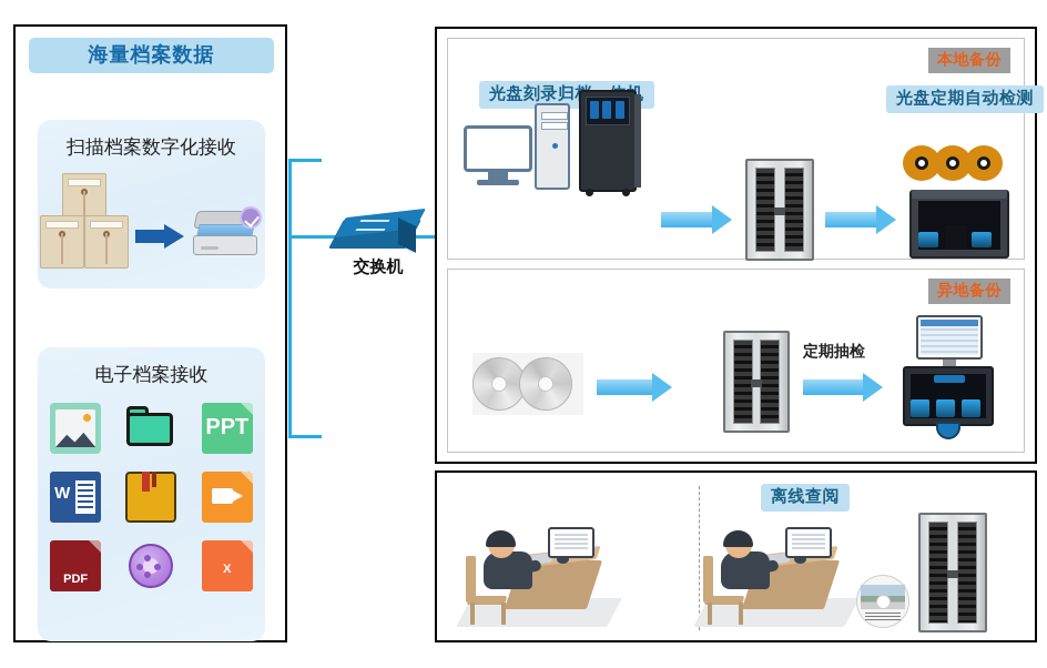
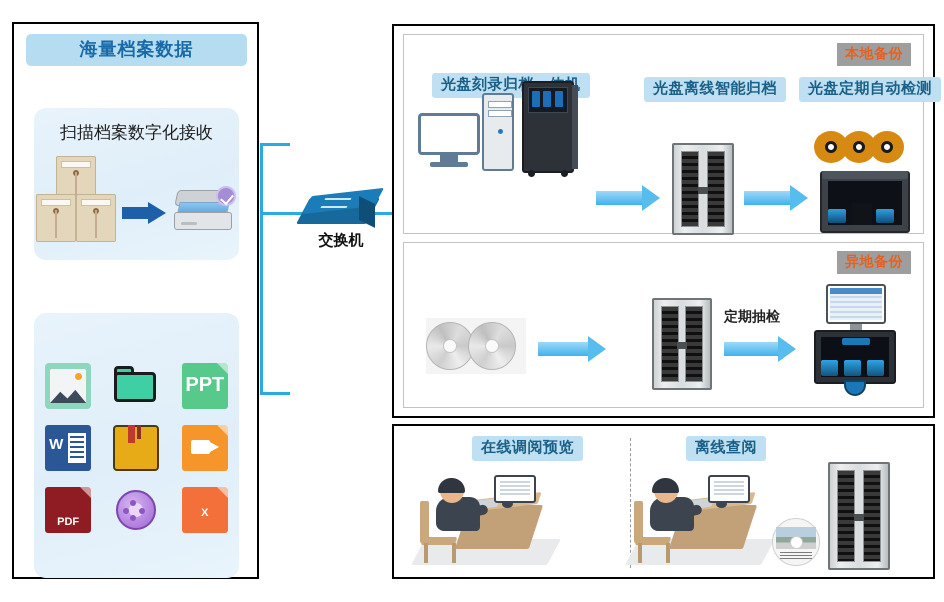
  海量档案数据
  扫描档案数字化接收
- 电子档案接收
  PPT
  W
  PDF
  X
  交换机
  本地备份
+ 光盘离线智能归档
  光盘定期自动检测
  异地备份
  定期抽检
+ 在线调阅预览
  离线查阅
